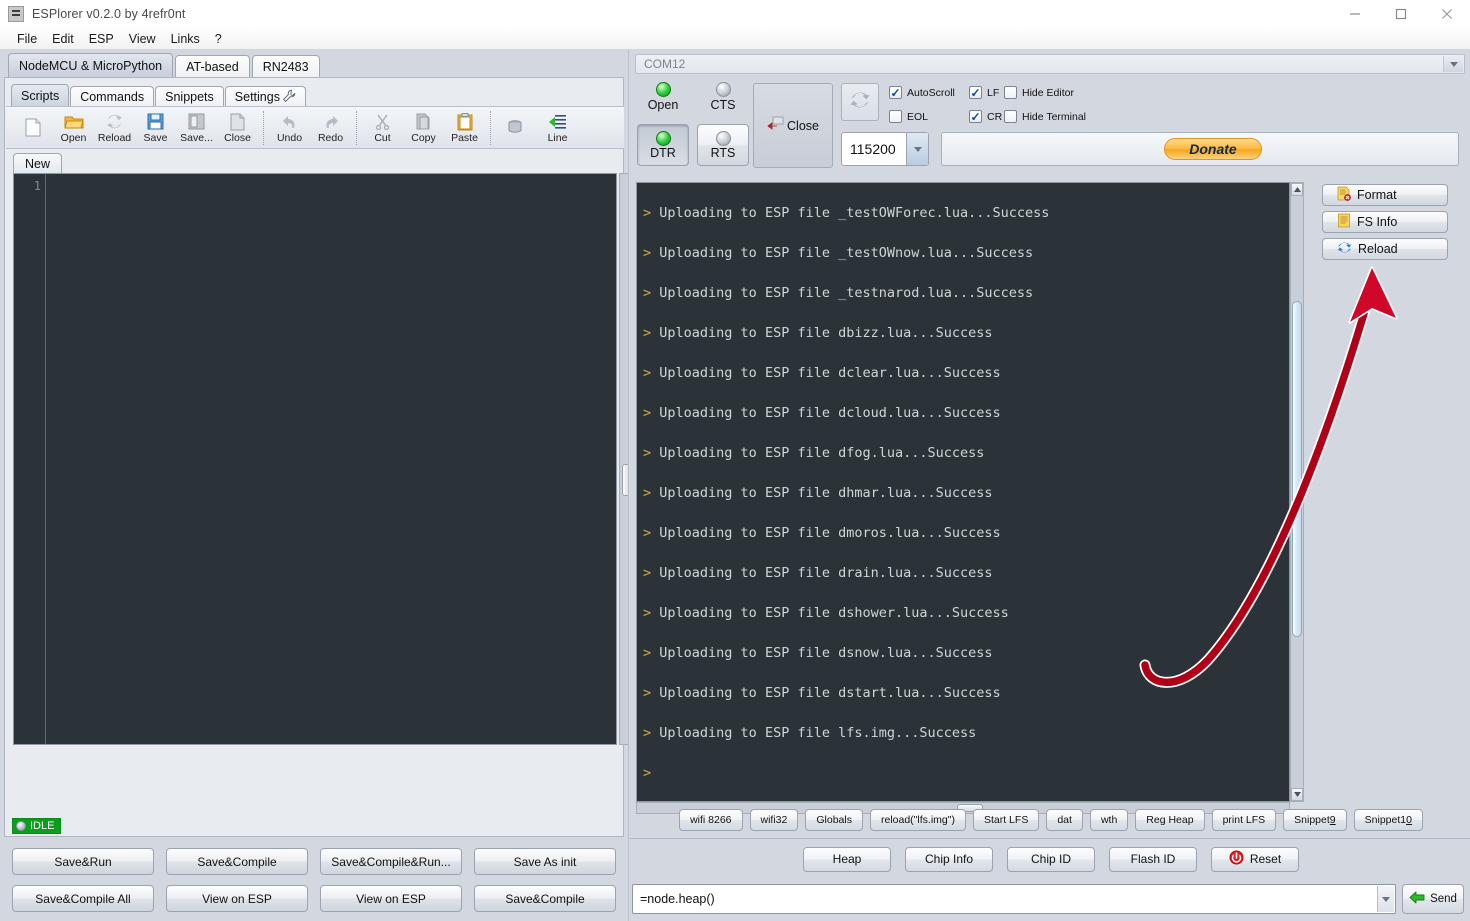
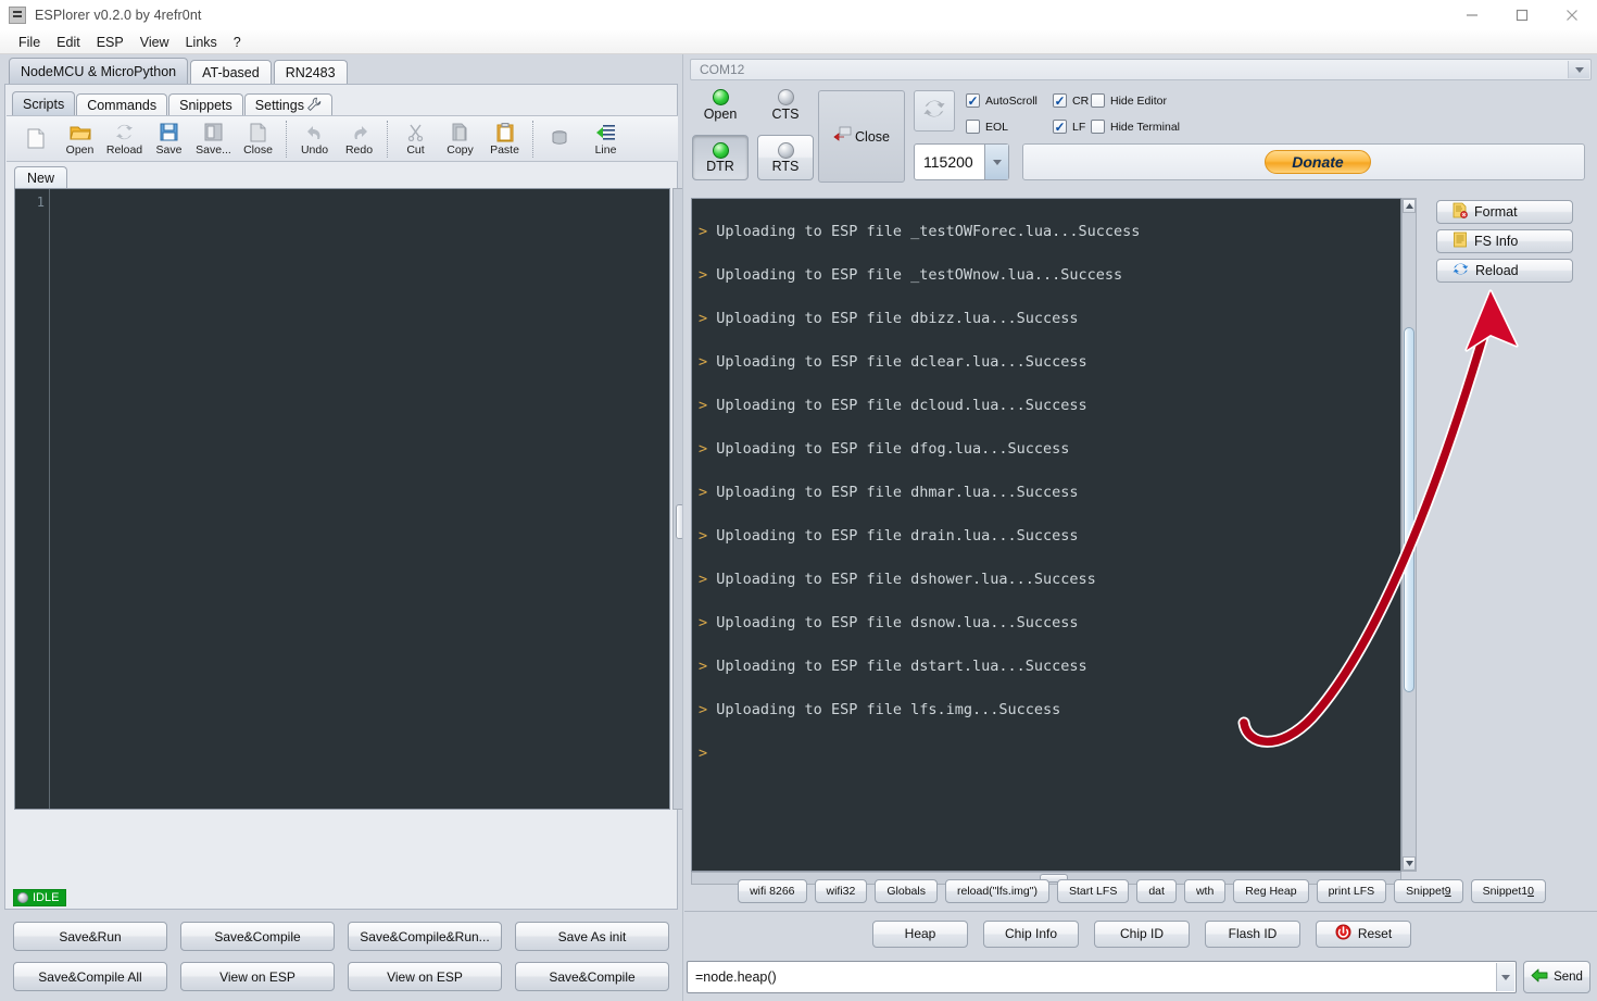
  ESPlorer v0.2.0 by 4refr0nt
  File
  Edit
  ESP
  View
  Links
  ?
  NodeMCU & MicroPython
  AT-based
  RN2483
  Scripts
  Commands
  Snippets
  Settings
  Open
  Reload
  Save
  Save...
  Close
  Undo
  Redo
  Cut
  Copy
  Paste
  Line
  New
  1
  IDLE
  Save&Run
  Save&Compile
  Save&Compile&Run...
  Save As init
  Save&Compile All
  View on ESP
  View on ESP
  Save&Compile
  COM12
  Open
  CTS
  DTR
  RTS
  Close
  ✓
  AutoScroll
  EOL
  ✓
- LF
+ CR
  ✓
- CR
+ LF
  Hide Editor
  Hide Terminal
  115200
  Donate
  > Uploading to ESP file _testOWForec.lua...Success
  > Uploading to ESP file _testOWnow.lua...Success
- > Uploading to ESP file _testnarod.lua...Success
  > Uploading to ESP file dbizz.lua...Success
  > Uploading to ESP file dclear.lua...Success
  > Uploading to ESP file dcloud.lua...Success
  > Uploading to ESP file dfog.lua...Success
  > Uploading to ESP file dhmar.lua...Success
- > Uploading to ESP file dmoros.lua...Success
  > Uploading to ESP file drain.lua...Success
  > Uploading to ESP file dshower.lua...Success
  > Uploading to ESP file dsnow.lua...Success
  > Uploading to ESP file dstart.lua...Success
  > Uploading to ESP file lfs.img...Success
  >
  Format
  FS Info
  Reload
  wifi 8266
  wifi32
  Globals
  reload("lfs.img")
  Start LFS
  dat
  wth
  Reg Heap
  print LFS
  Snippet
  9
  Snippet1
  0
  Heap
  Chip Info
  Chip ID
  Flash ID
  Reset
  =node.heap()
  Send
